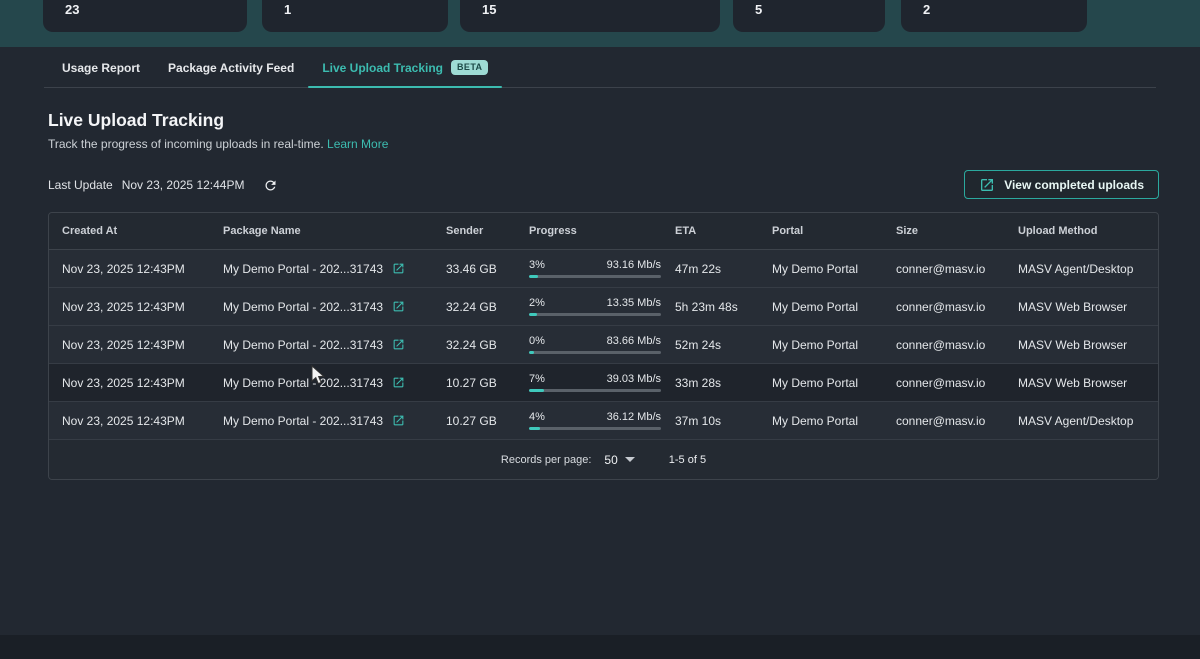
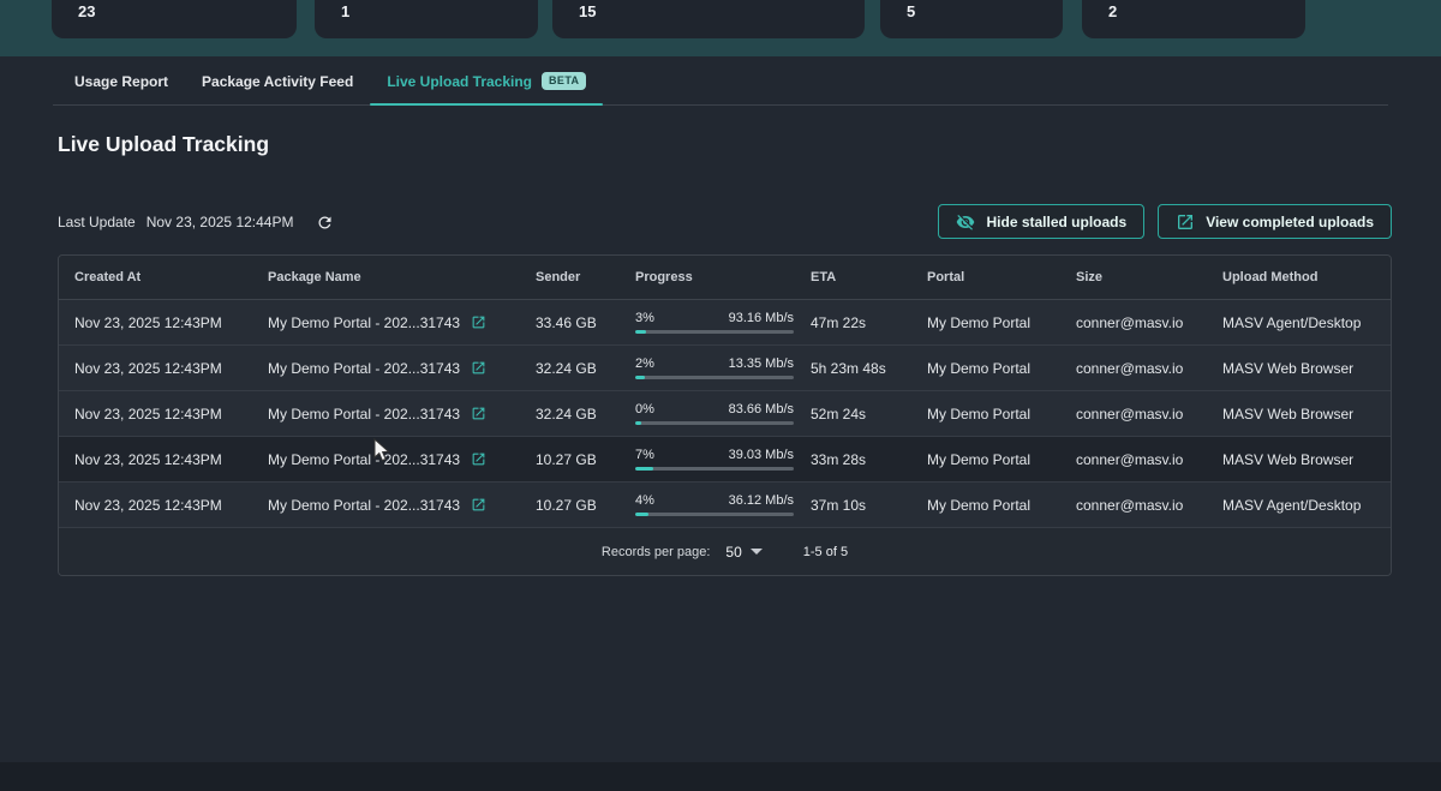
  23
  1
  15
  5
  2
  Usage Report
  Package Activity Feed
  Live Upload Tracking
  BETA
  Live Upload Tracking
- Track the progress of incoming uploads in real-time. Learn More
  Last Update
  Nov 23, 2025 12:44PM
+ Hide stalled uploads
  View completed uploads
  Created At
  Package Name
  Sender
  Progress
  ETA
  Portal
  Size
  Upload Method
  Nov 23, 2025 12:43PM
  My Demo Portal - 202...31743
  33.46 GB
  3%
  93.16 Mb/s
  47m 22s
  My Demo Portal
  conner@masv.io
  MASV Agent/Desktop
  Nov 23, 2025 12:43PM
  My Demo Portal - 202...31743
  32.24 GB
  2%
  13.35 Mb/s
  5h 23m 48s
  My Demo Portal
  conner@masv.io
  MASV Web Browser
  Nov 23, 2025 12:43PM
  My Demo Portal - 202...31743
  32.24 GB
  0%
  83.66 Mb/s
  52m 24s
  My Demo Portal
  conner@masv.io
  MASV Web Browser
  Nov 23, 2025 12:43PM
  My Demo Portal - 202...31743
  10.27 GB
  7%
  39.03 Mb/s
  33m 28s
  My Demo Portal
  conner@masv.io
  MASV Web Browser
  Nov 23, 2025 12:43PM
  My Demo Portal - 202...31743
  10.27 GB
  4%
  36.12 Mb/s
  37m 10s
  My Demo Portal
  conner@masv.io
  MASV Agent/Desktop
  Records per page:
  50
  1-5 of 5
